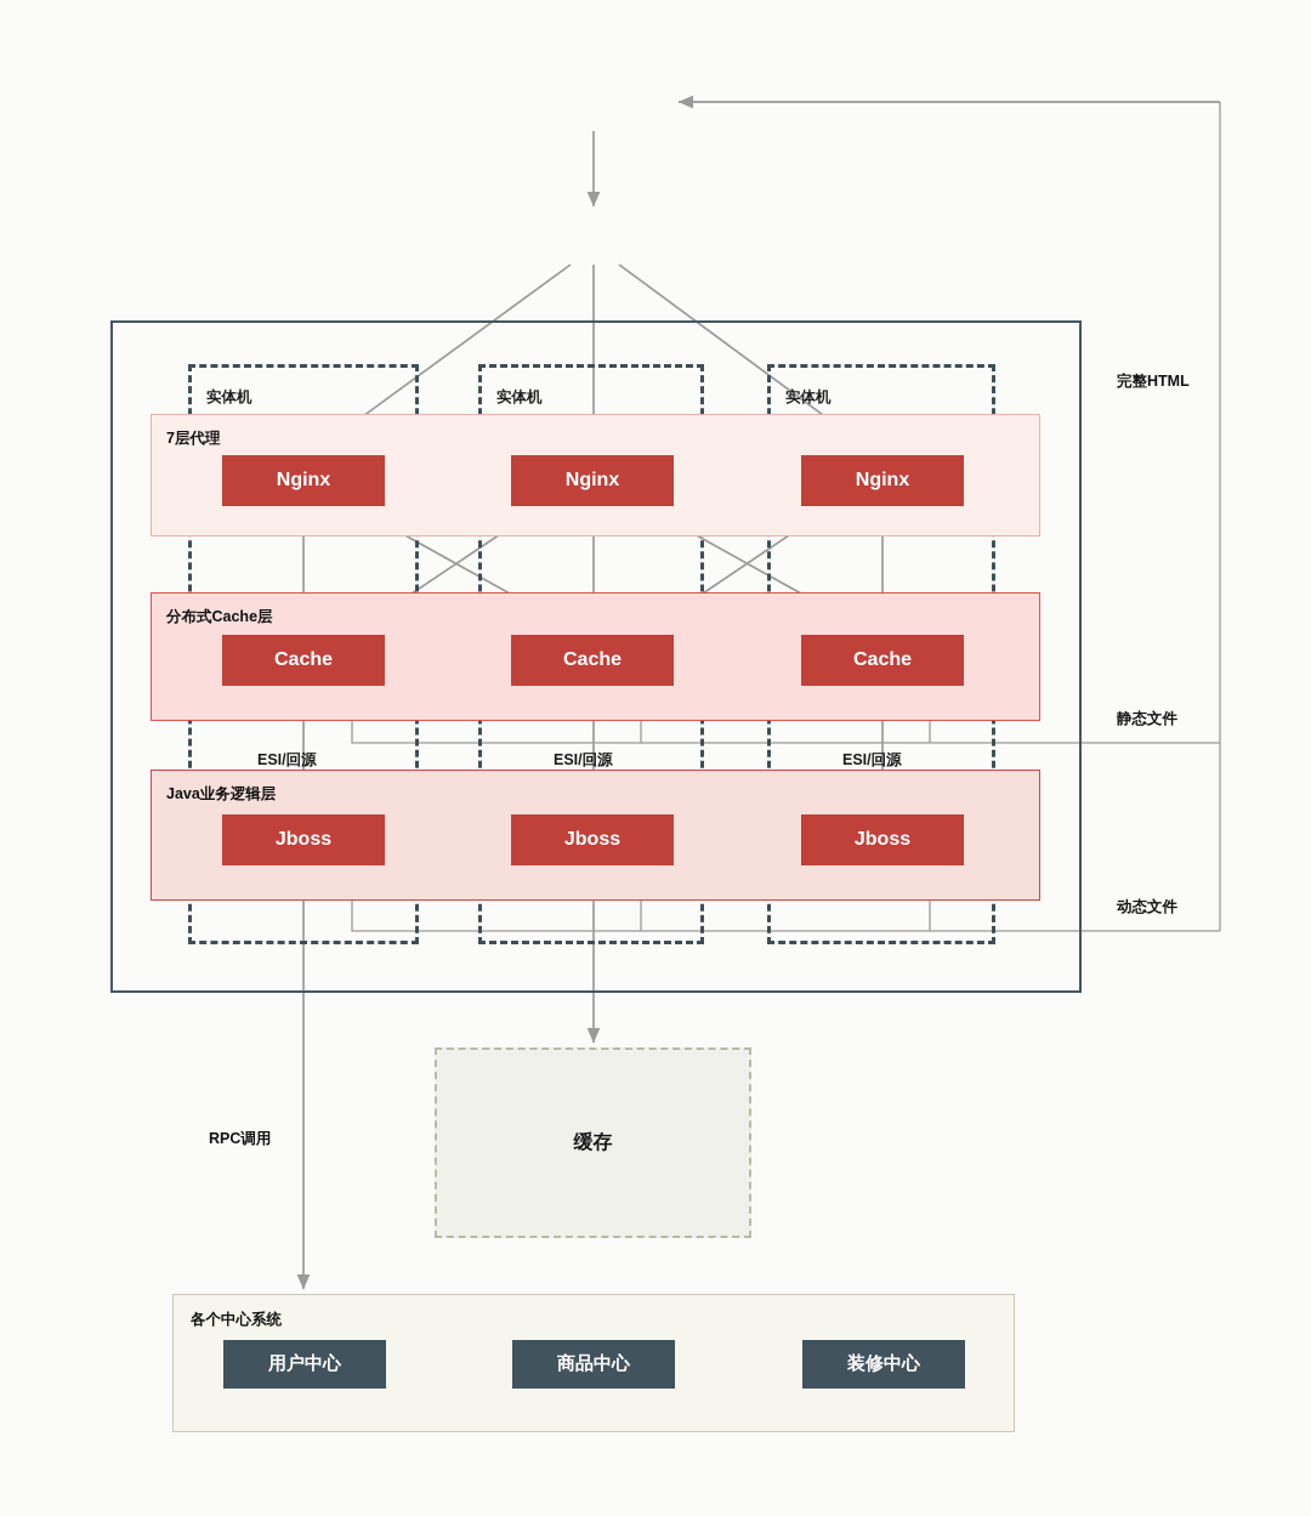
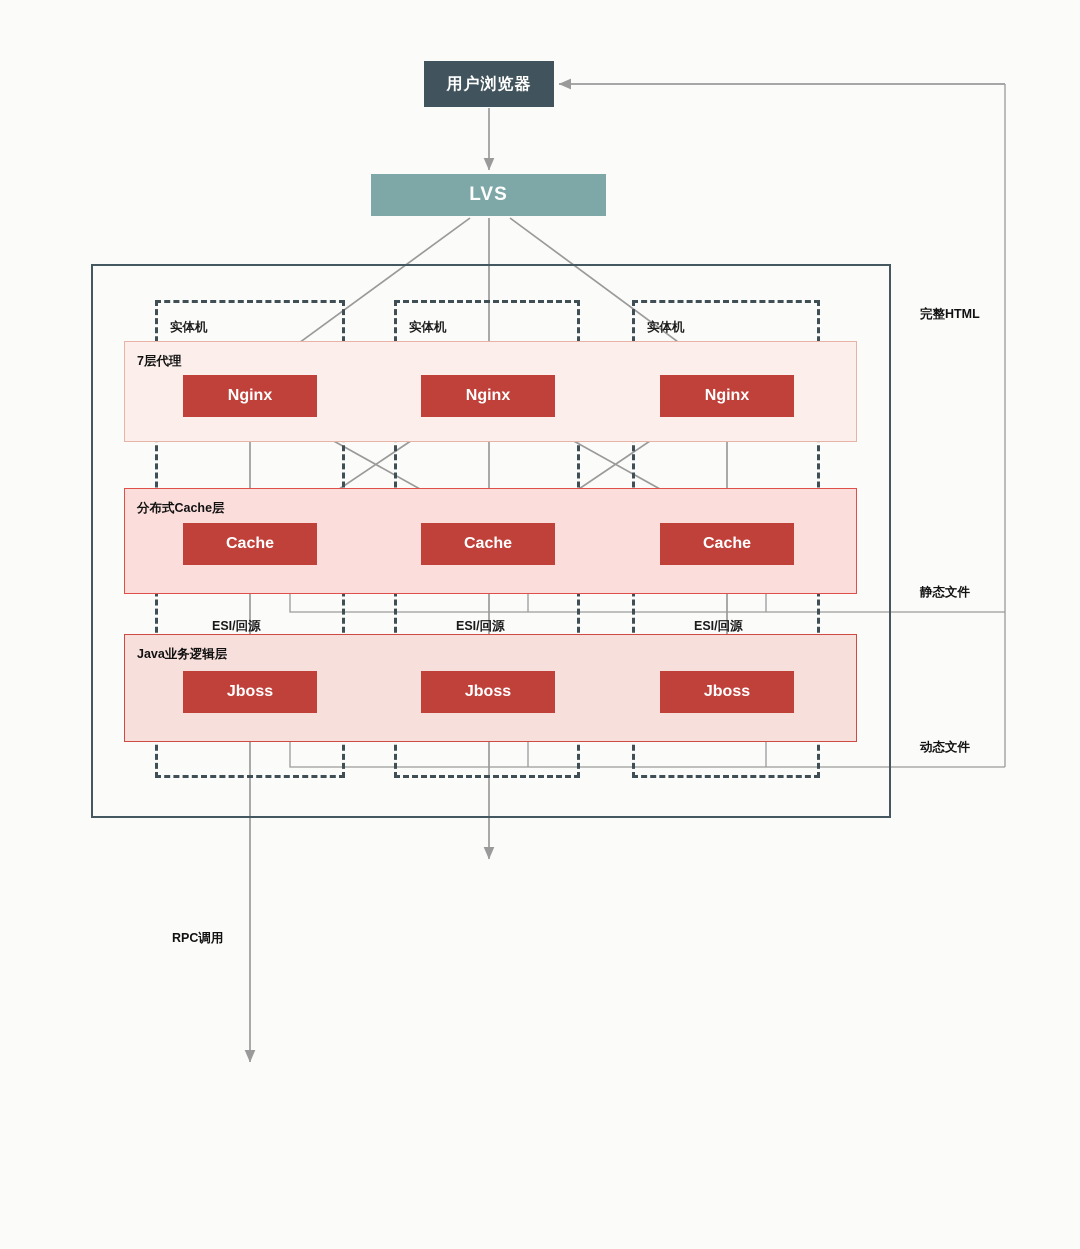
+ 用户浏览器
+ LVS
  实体机
  实体机
  实体机
  7层代理
  分布式Cache层
  Java业务逻辑层
  Nginx
  Nginx
  Nginx
  Cache
  Cache
  Cache
  Jboss
  Jboss
  Jboss
  ESI/回源
  ESI/回源
  ESI/回源
  完整HTML
  静态文件
  动态文件
  RPC调用
- 缓存
- 各个中心系统
- 用户中心
- 商品中心
- 装修中心
